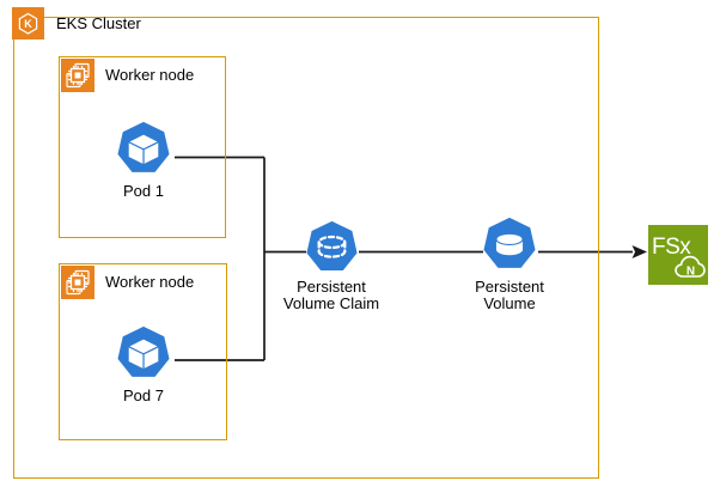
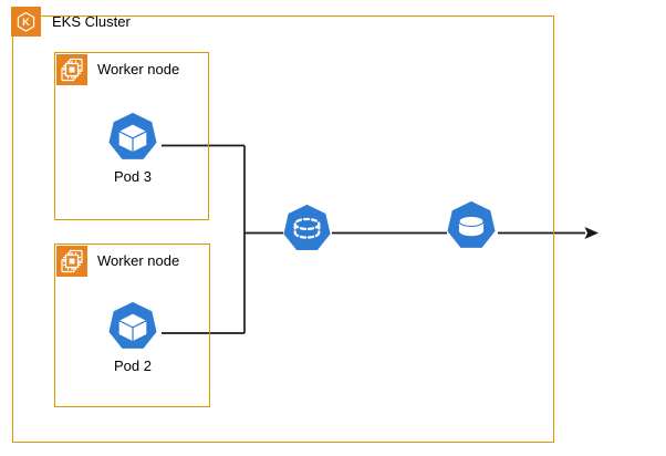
  K
  EKS Cluster
  Worker node
- Pod 1
+ Pod 3
  Worker node
- Pod 7
+ Pod 2
- Persistent Volume Claim
- Persistent Volume
- FSx
- N
